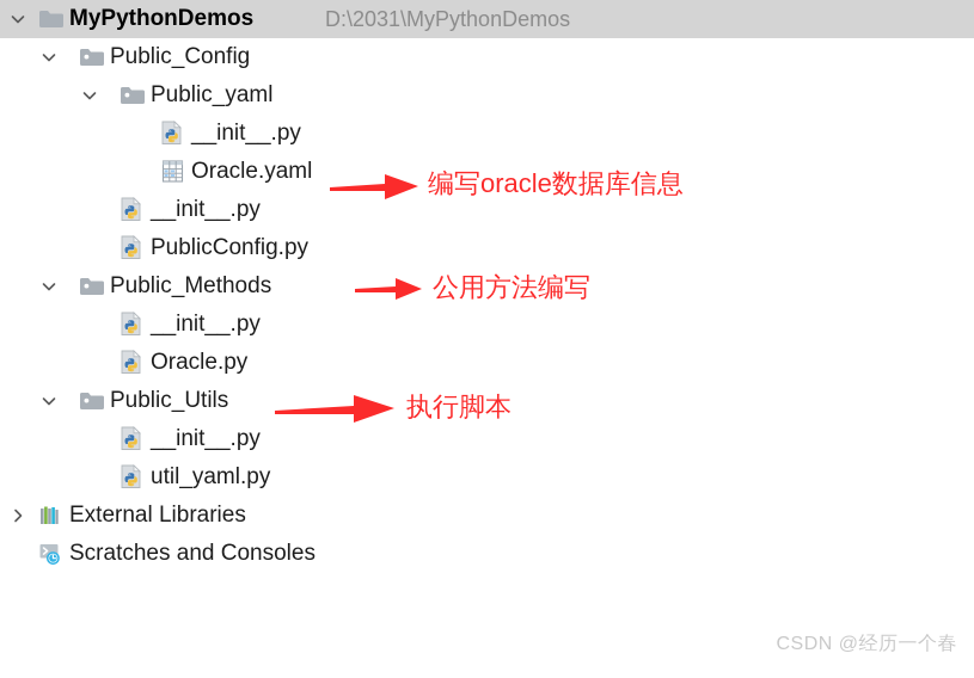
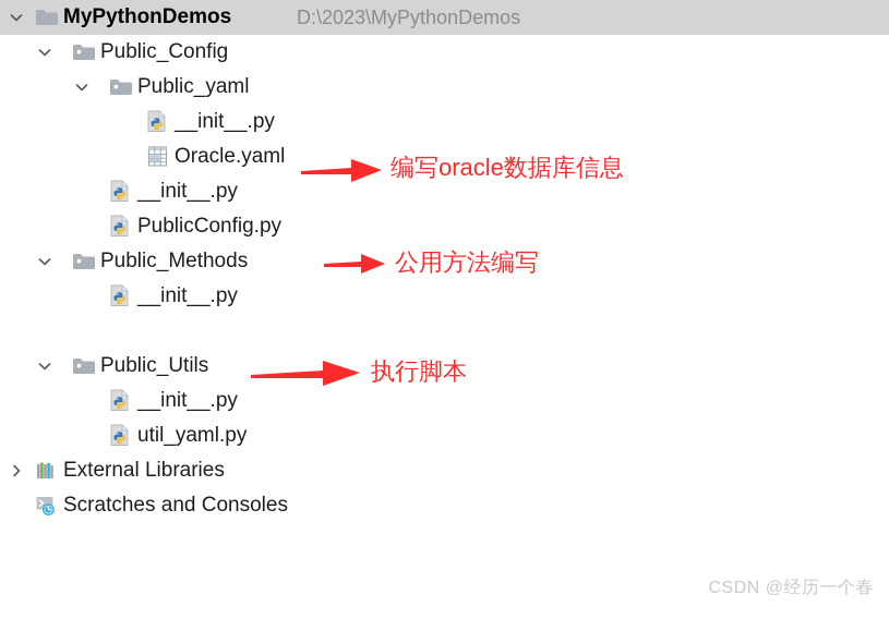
  MyPythonDemos
- D:\2031\MyPythonDemos
+ D:\2023\MyPythonDemos
  Public_Config
  Public_yaml
  __init__.py
  Oracle.yaml
  __init__.py
  PublicConfig.py
  Public_Methods
  __init__.py
- Oracle.py
  Public_Utils
  __init__.py
  util_yaml.py
  External Libraries
  Scratches and Consoles
  编写oracle数据库信息
  公用方法编写
  执行脚本
  CSDN @经历一个春
